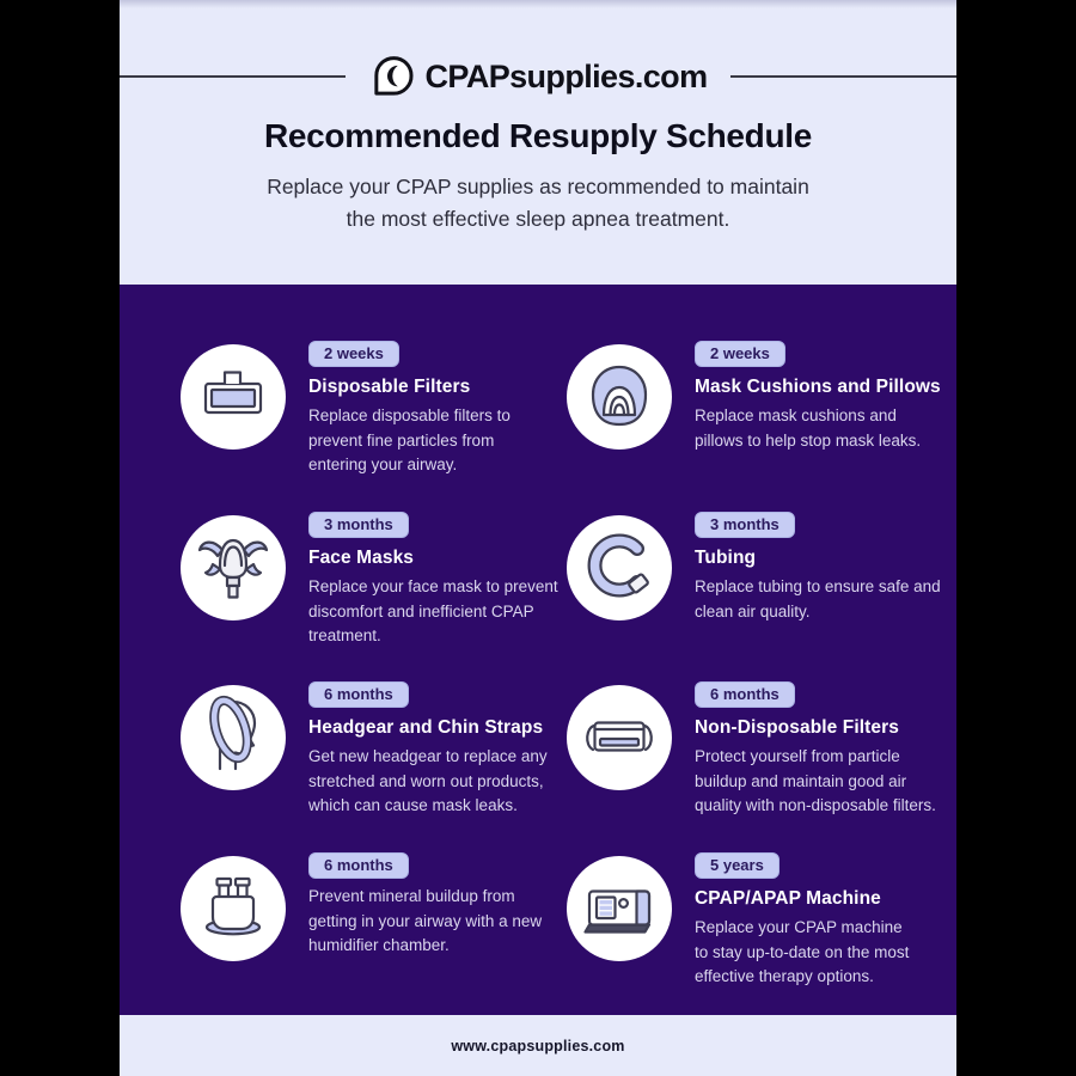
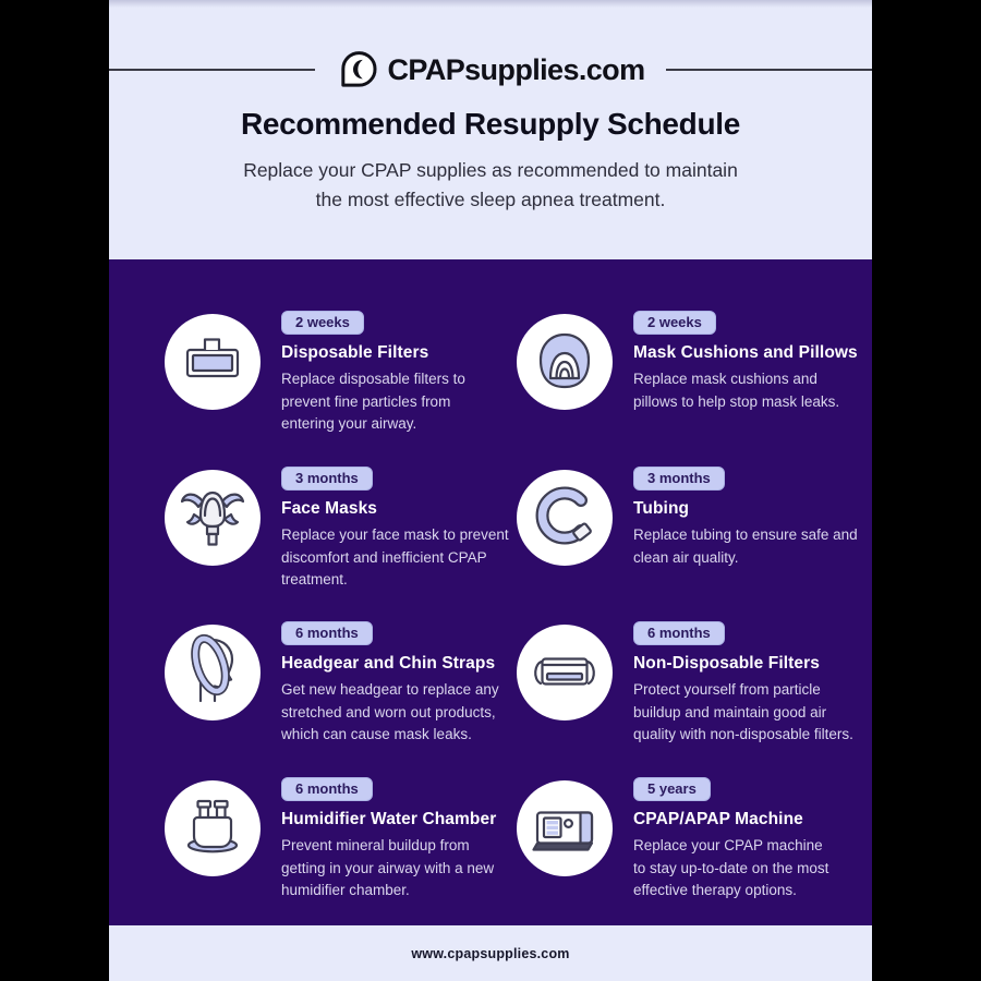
  CPAPsupplies.com
  Recommended Resupply Schedule
  Replace your CPAP supplies as recommended to maintain
  the most effective sleep apnea treatment.
  2 weeks
  Disposable Filters
  Replace disposable filters to
  prevent fine particles from
  entering your airway.
  2 weeks
  Mask Cushions and Pillows
  Replace mask cushions and
  pillows to help stop mask leaks.
  3 months
  Face Masks
  Replace your face mask to prevent
  discomfort and inefficient CPAP
  treatment.
  3 months
  Tubing
  Replace tubing to ensure safe and
  clean air quality.
  6 months
  Headgear and Chin Straps
  Get new headgear to replace any
  stretched and worn out products,
  which can cause mask leaks.
  6 months
  Non-Disposable Filters
  Protect yourself from particle
  buildup and maintain good air
  quality with non-disposable filters.
  6 months
+ Humidifier Water Chamber
  Prevent mineral buildup from
  getting in your airway with a new
  humidifier chamber.
  5 years
  CPAP/APAP Machine
  Replace your CPAP machine
  to stay up-to-date on the most
  effective therapy options.
  www.cpapsupplies.com
